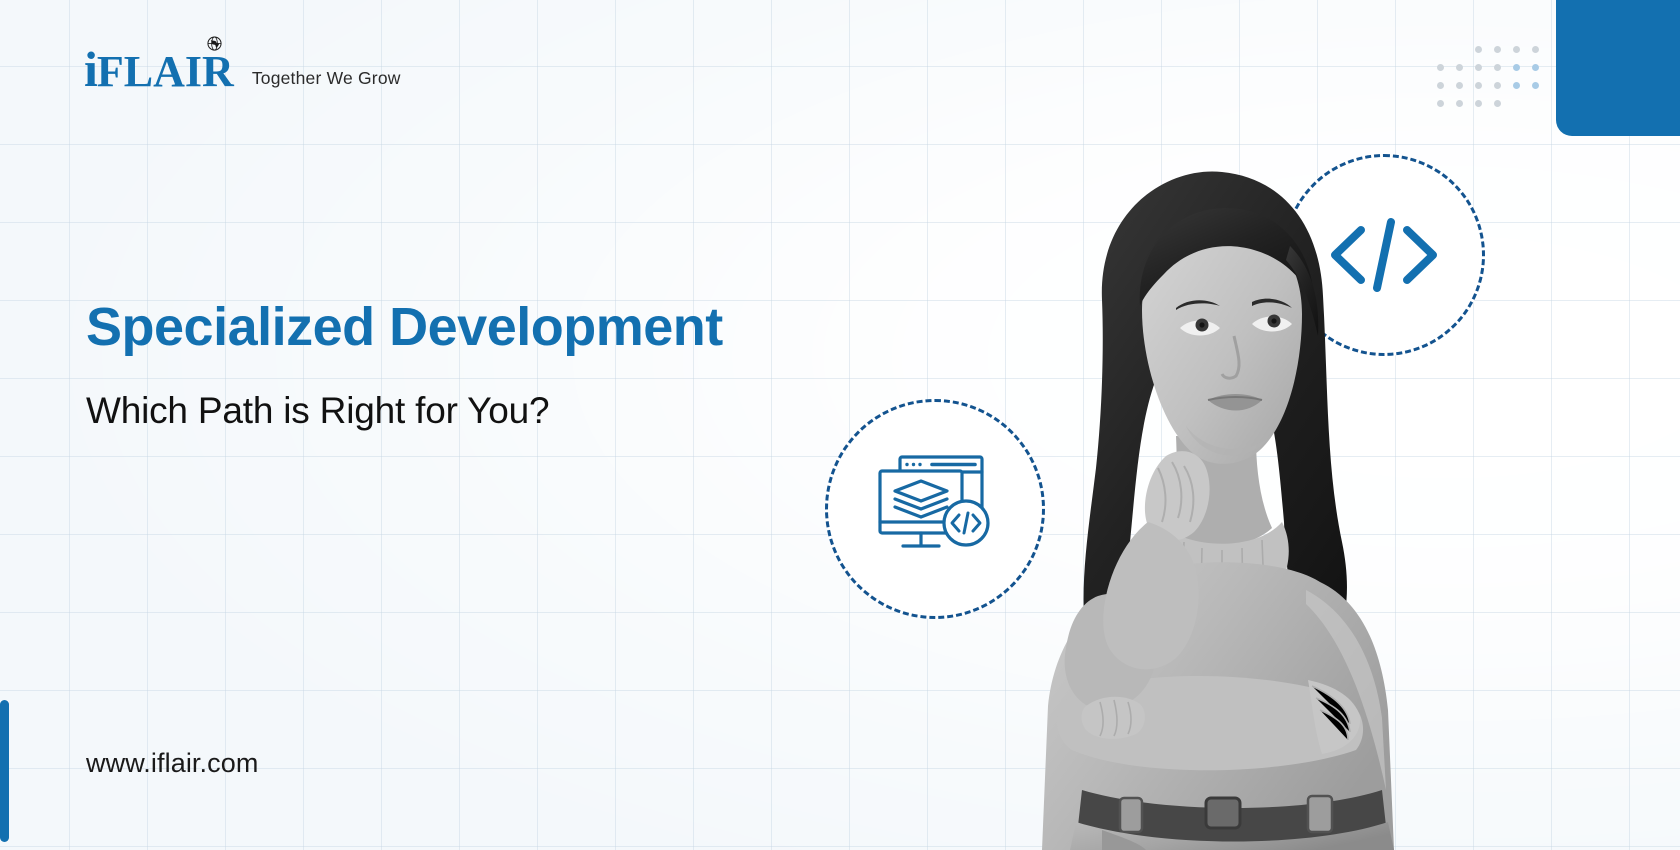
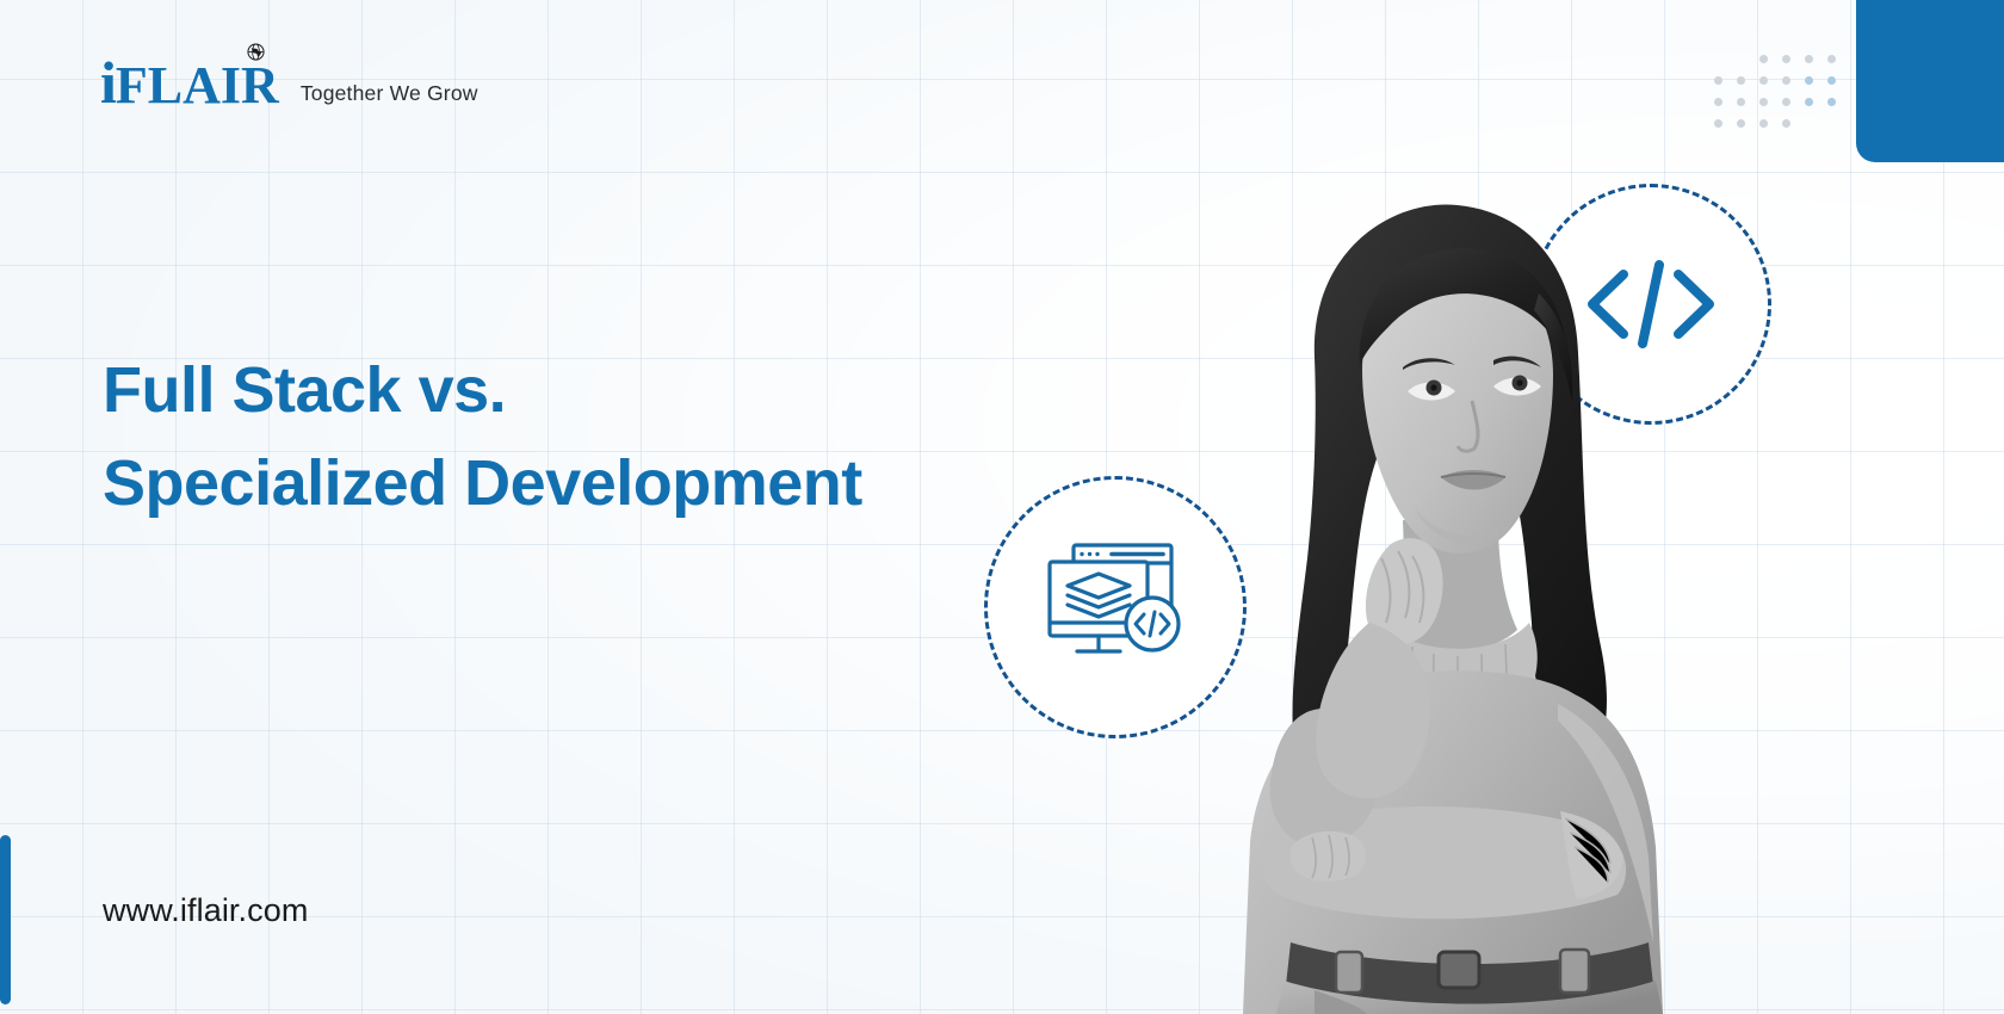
  iFLAIR
  Together We Grow
+ Full Stack vs.
  Specialized Development
- Which Path is Right for You?
  www.iflair.com
